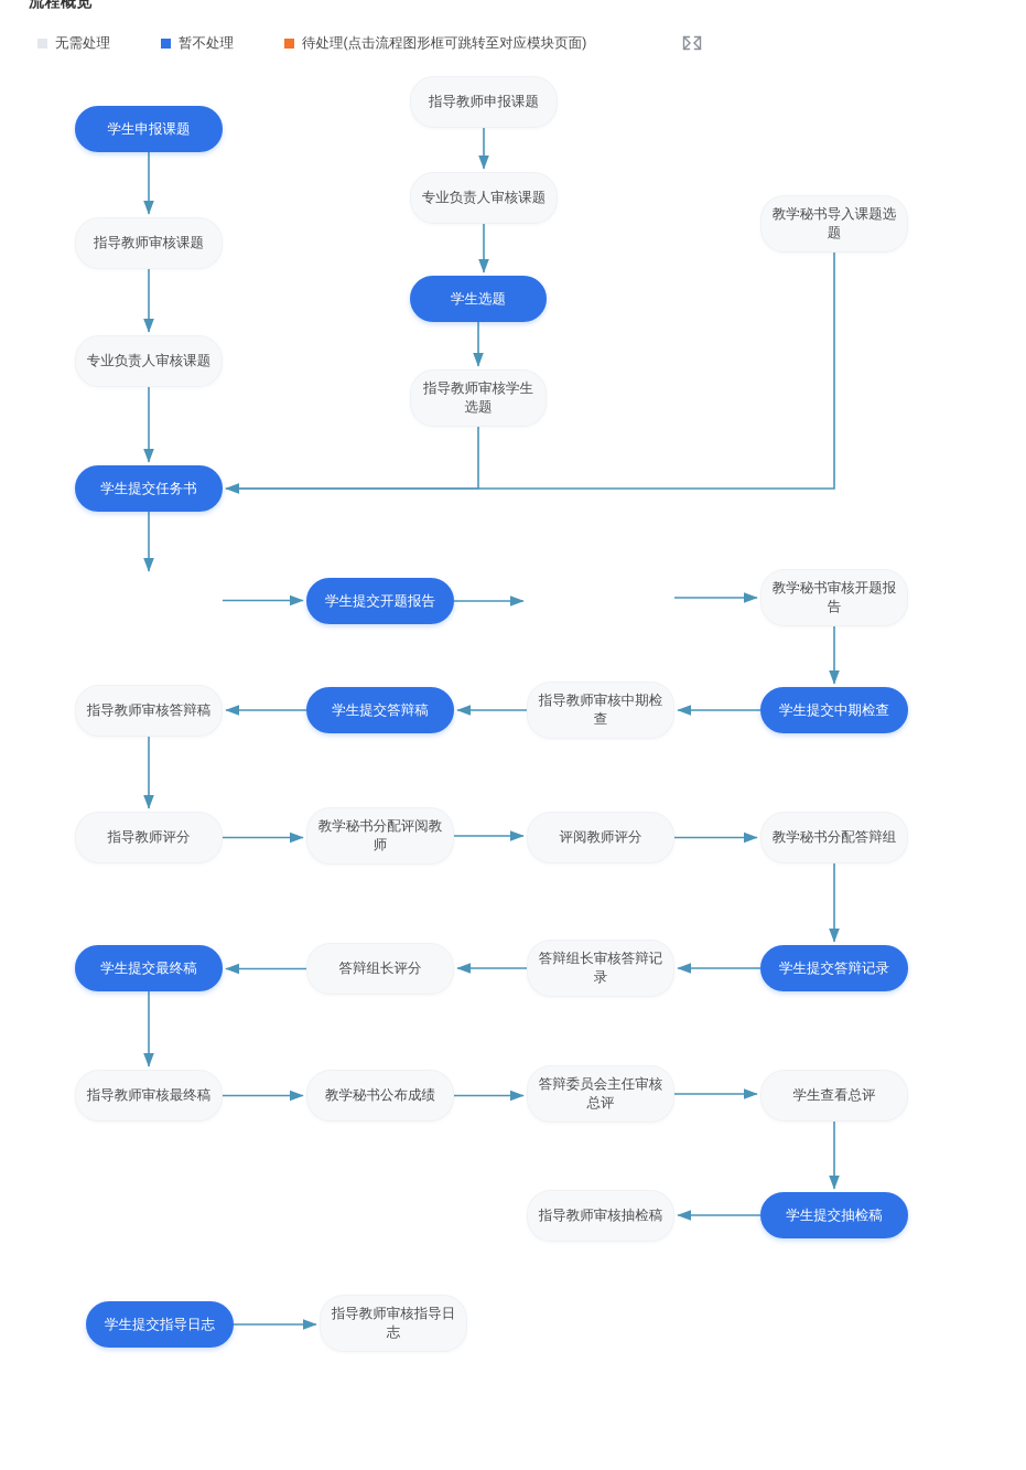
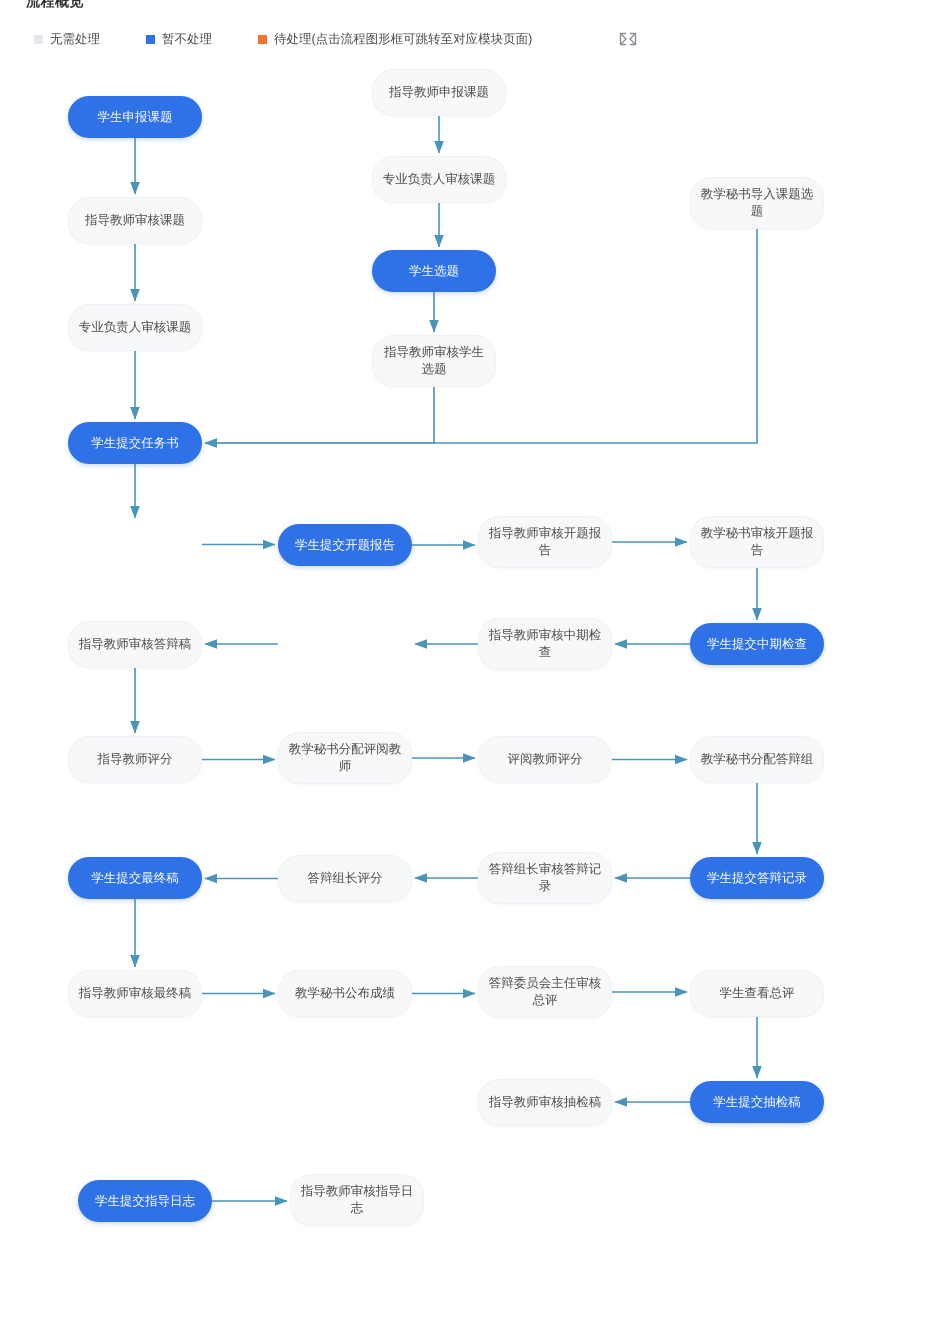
  流程概览
  无需处理
  暂不处理
  待处理(点击流程图形框可跳转至对应模块页面)
  学生申报课题
  指导教师申报课题
  教学秘书导入课题选题
  指导教师审核课题
  专业负责人审核课题
  学生选题
  专业负责人审核课题
  指导教师审核学生选题
  学生提交任务书
  学生提交开题报告
+ 指导教师审核开题报告
  教学秘书审核开题报告
  学生提交中期检查
  指导教师审核中期检查
- 学生提交答辩稿
  指导教师审核答辩稿
  指导教师评分
  教学秘书分配评阅教师
  评阅教师评分
  教学秘书分配答辩组
  学生提交答辩记录
  答辩组长审核答辩记录
  答辩组长评分
  学生提交最终稿
  指导教师审核最终稿
  教学秘书公布成绩
  答辩委员会主任审核总评
  学生查看总评
  学生提交抽检稿
  指导教师审核抽检稿
  学生提交指导日志
  指导教师审核指导日志
